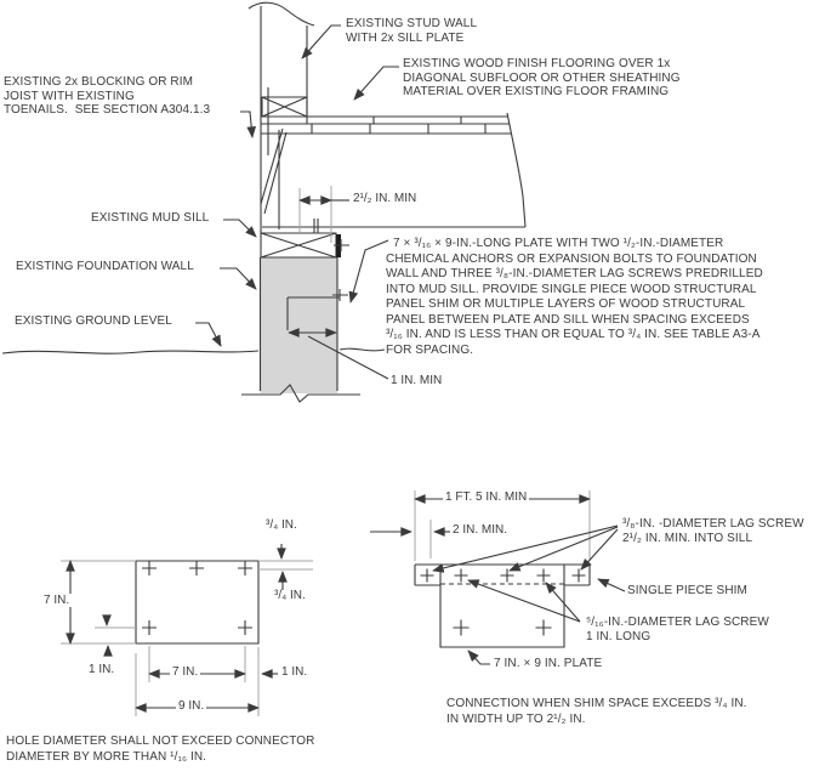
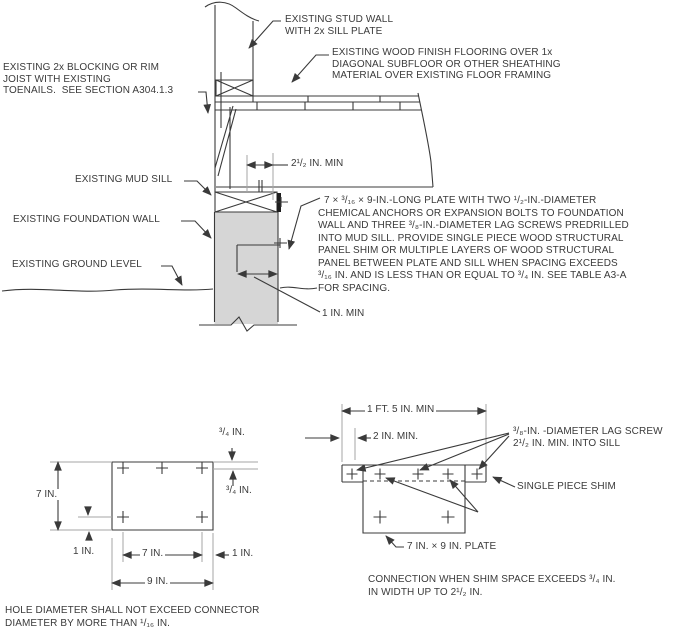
  EXISTING STUD WALL
  WITH 2x SILL PLATE
  EXISTING WOOD FINISH FLOORING OVER 1x
  DIAGONAL SUBFLOOR OR OTHER SHEATHING
  MATERIAL OVER EXISTING FLOOR FRAMING
  EXISTING 2x BLOCKING OR RIM
  JOIST WITH EXISTING
  TOENAILS. SEE SECTION A304.1.3
  EXISTING MUD SILL
  EXISTING FOUNDATION WALL
  EXISTING GROUND LEVEL
  7 × ³/₁₆ × 9-IN.-LONG PLATE WITH TWO ¹/₂-IN.-DIAMETER
  CHEMICAL ANCHORS OR EXPANSION BOLTS TO FOUNDATION
  WALL AND THREE ³/₈-IN.-DIAMETER LAG SCREWS PREDRILLED
  INTO MUD SILL. PROVIDE SINGLE PIECE WOOD STRUCTURAL
  PANEL SHIM OR MULTIPLE LAYERS OF WOOD STRUCTURAL
  PANEL BETWEEN PLATE AND SILL WHEN SPACING EXCEEDS
  ³/₁₆ IN. AND IS LESS THAN OR EQUAL TO ³/₄ IN. SEE TABLE A3-A
  FOR SPACING.
  2¹/₂ IN. MIN
  1 IN. MIN
  ³/₄ IN.
  ³/₄ IN.
  7 IN.
  1 IN.
  7 IN.
  1 IN.
  9 IN.
  HOLE DIAMETER SHALL NOT EXCEED CONNECTOR
  DIAMETER BY MORE THAN ¹/₁₆ IN.
  1 FT. 5 IN. MIN
  2 IN. MIN.
  ³/₈-IN. -DIAMETER LAG SCREW
  2¹/₂ IN. MIN. INTO SILL
  SINGLE PIECE SHIM
- ⁵/₁₆-IN.-DIAMETER LAG SCREW
- 1 IN. LONG
  7 IN. × 9 IN. PLATE
  CONNECTION WHEN SHIM SPACE EXCEEDS ³/₄ IN.
  IN WIDTH UP TO 2¹/₂ IN.
